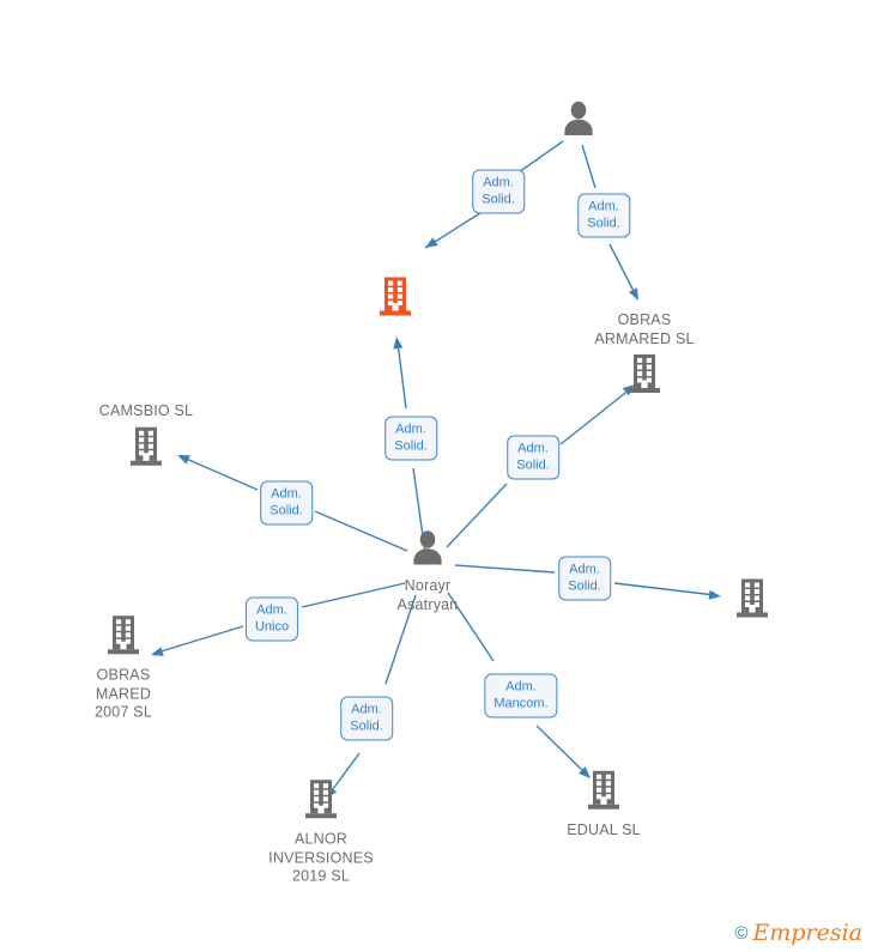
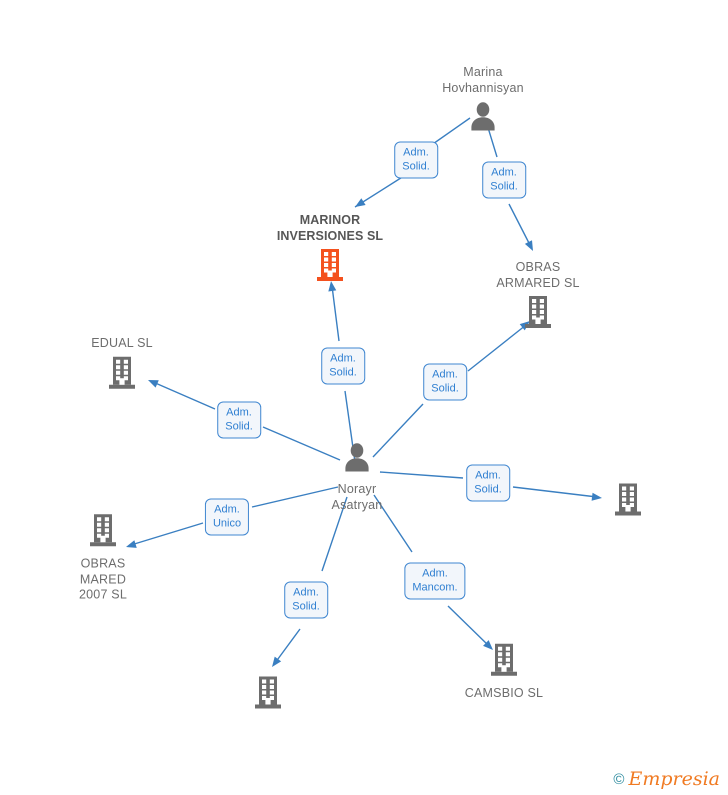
+ Marina
+ Hovhannisyan
+ MARINOR
+ INVERSIONES SL
  OBRAS
  ARMARED SL
- CAMSBIO SL
+ EDUAL SL
  Norayr
  Asatryan
  OBRAS
  MARED
  2007 SL
- EDUAL SL
+ CAMSBIO SL
- ALNOR
- INVERSIONES
- 2019 SL
  Adm.
  Solid.
  Adm.
  Solid.
  Adm.
  Solid.
  Adm.
  Solid.
  Adm.
  Solid.
  Adm.
  Solid.
  Adm.
  Unico
  Adm.
  Solid.
  Adm.
  Mancom.
  ©
  Empresia
